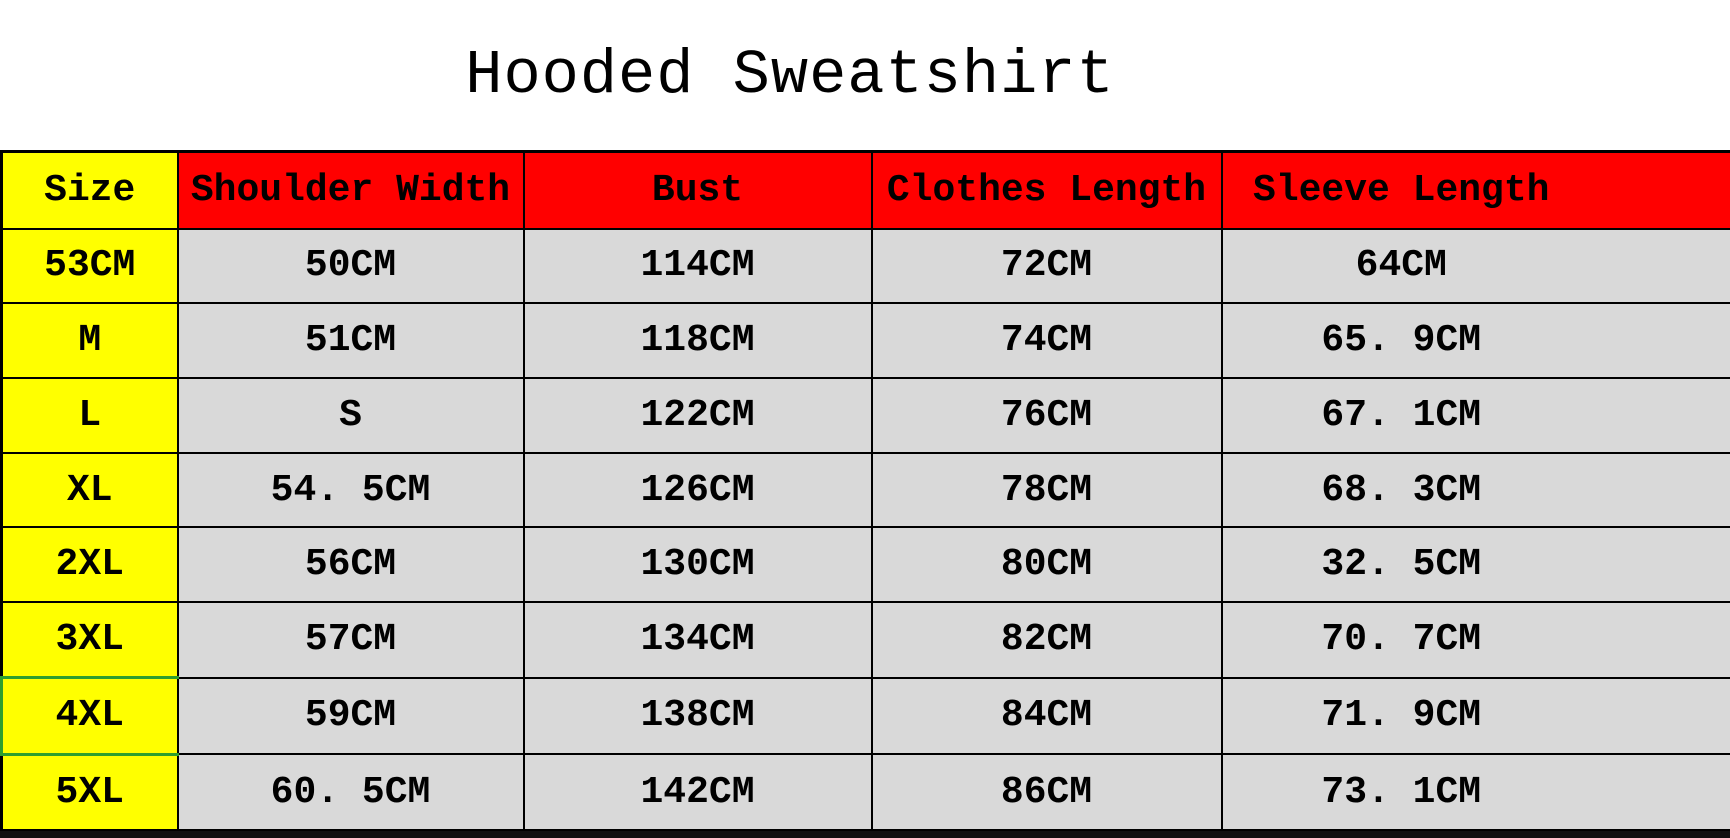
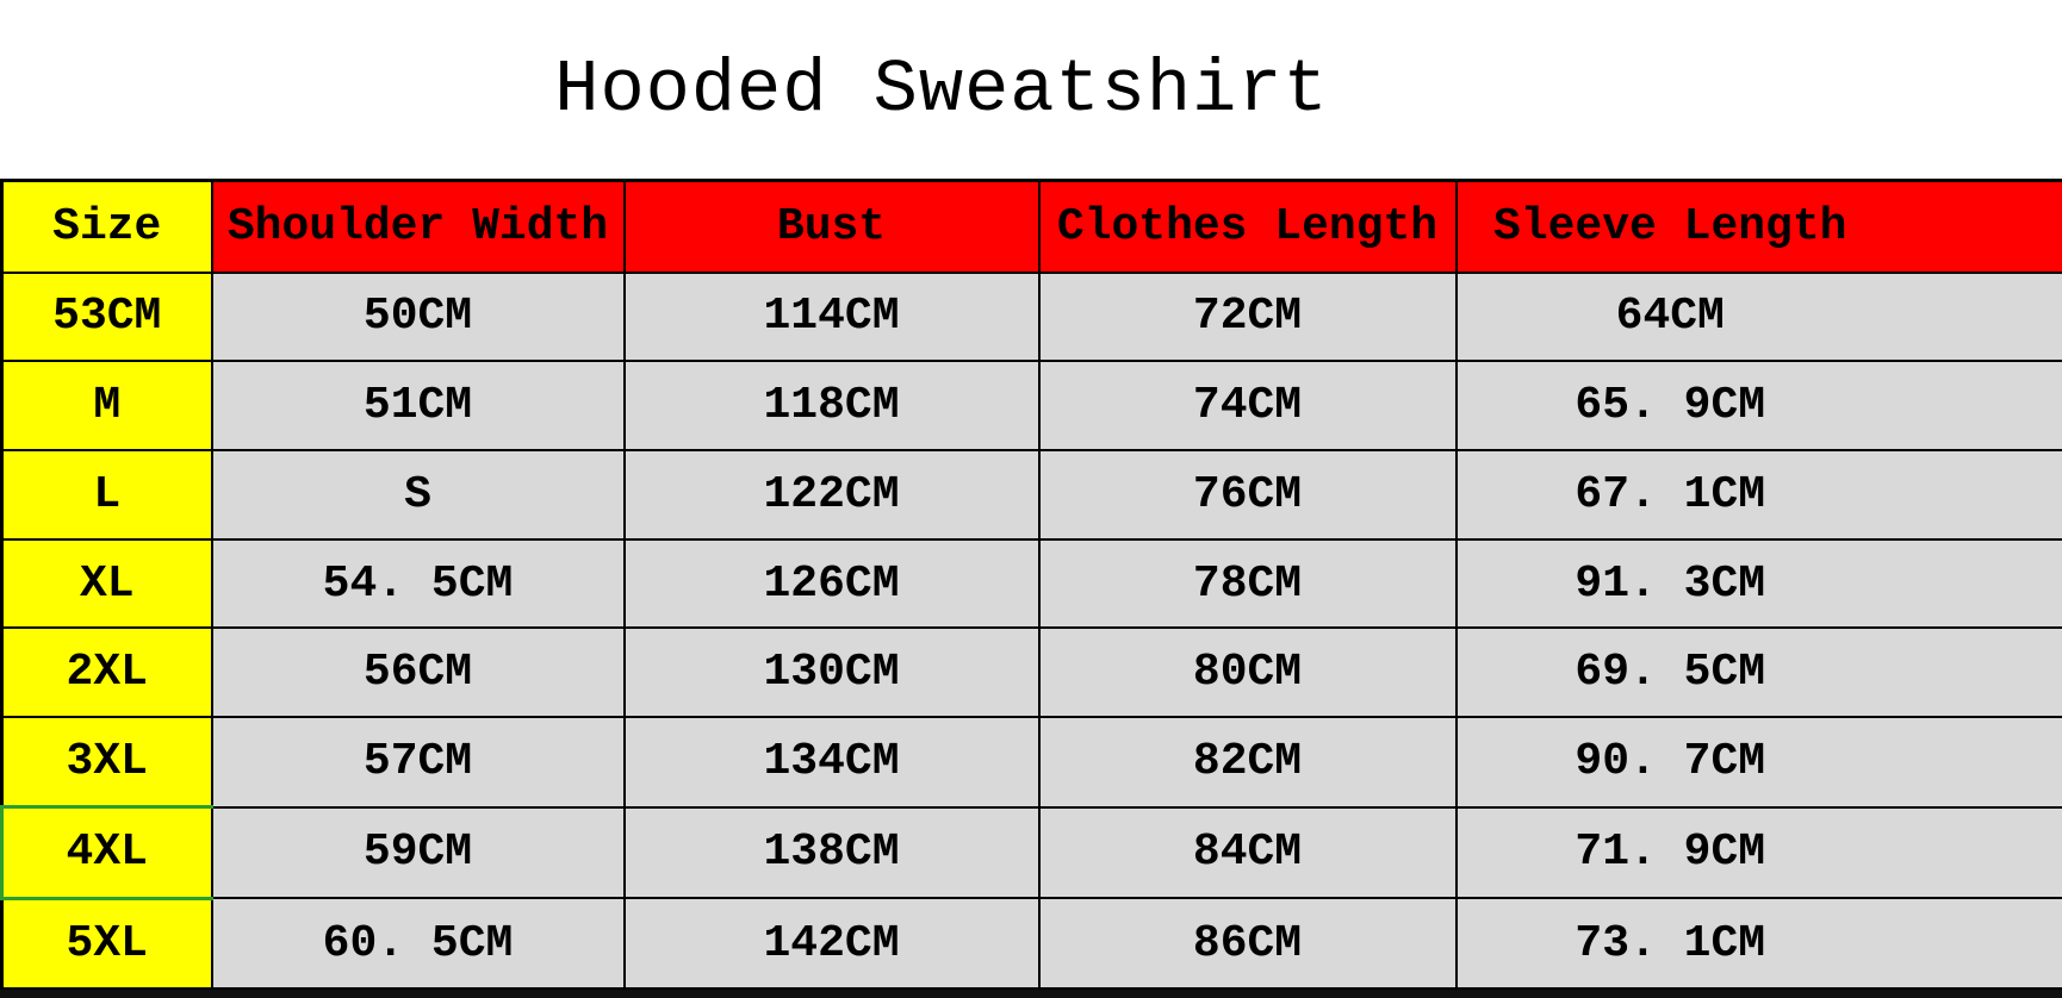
  Hooded Sweatshirt
  Size	Shoulder Width	Bust	Clothes Length	Sleeve Length
  53CM	50CM	114CM	72CM	64CM
  M	51CM	118CM	74CM	65. 9CM
  L	S	122CM	76CM	67. 1CM
- XL	54. 5CM	126CM	78CM	68. 3CM
+ XL	54. 5CM	126CM	78CM	91. 3CM
- 2XL	56CM	130CM	80CM	32. 5CM
+ 2XL	56CM	130CM	80CM	69. 5CM
- 3XL	57CM	134CM	82CM	70. 7CM
+ 3XL	57CM	134CM	82CM	90. 7CM
  4XL	59CM	138CM	84CM	71. 9CM
  5XL	60. 5CM	142CM	86CM	73. 1CM
